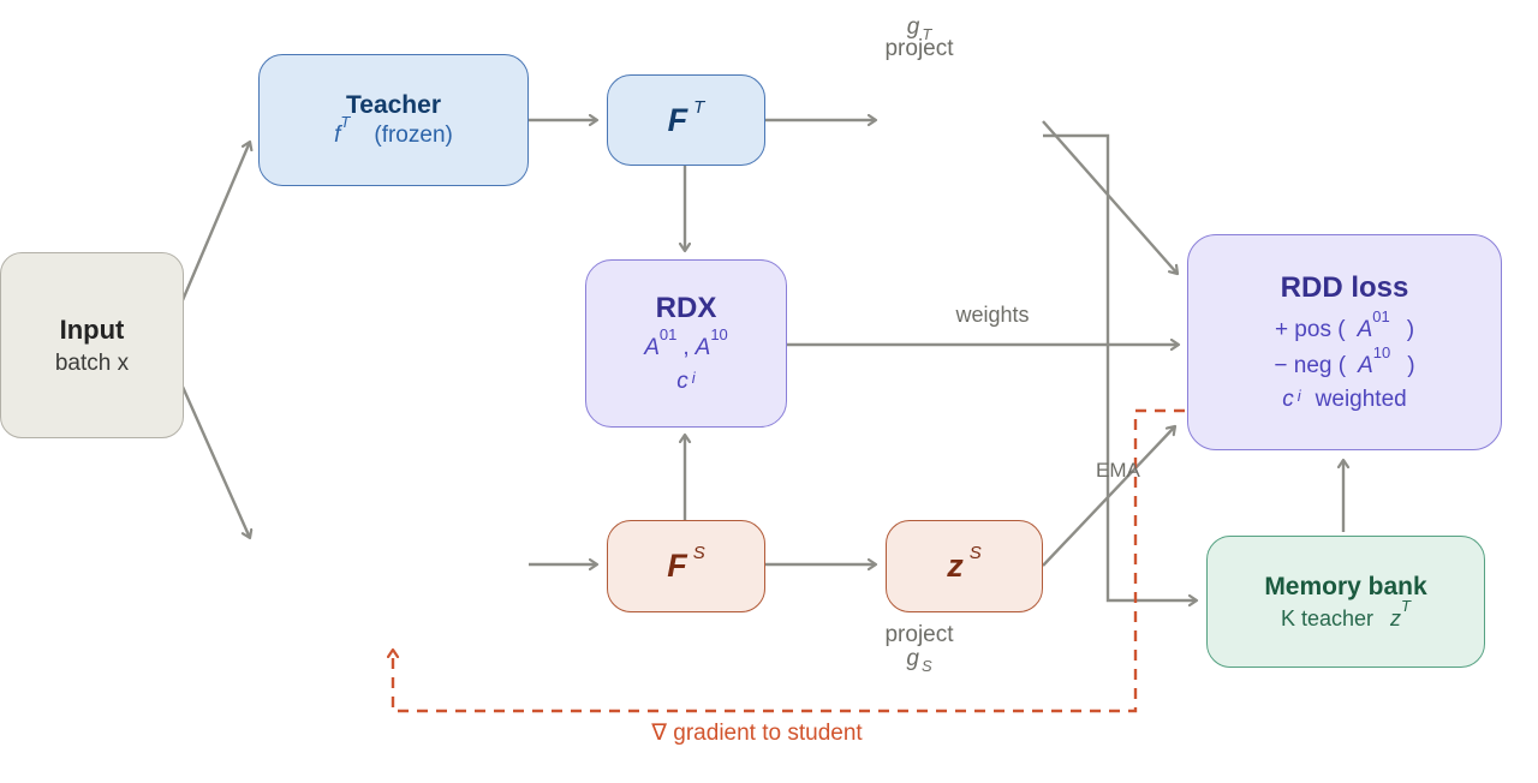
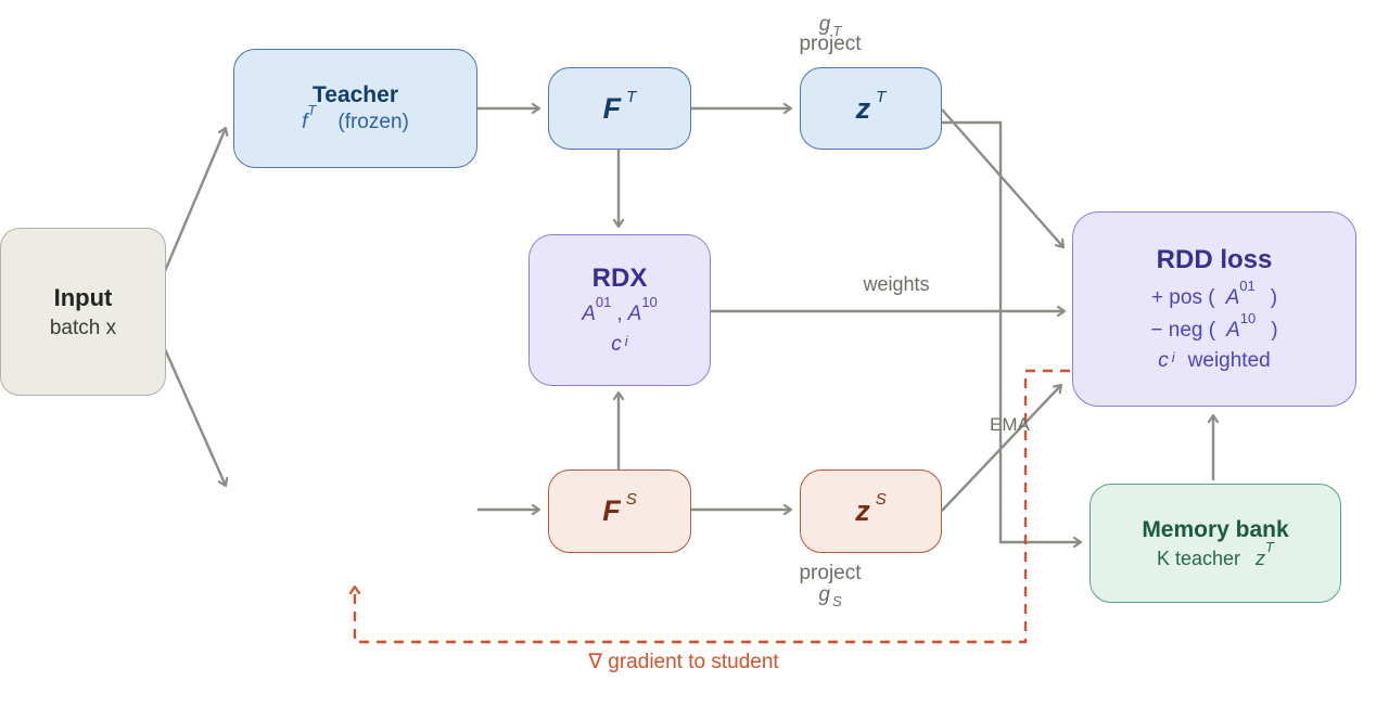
  Input
  batch x
  Teacher
  fT(frozen)
  F T
+ z T
  g T
  project
  RDX
  A01, A10
  c i
  weights
  EMA
  RDD loss
  + pos ( A01)
  − neg ( A10)
  c i weighted
  F S
  z S
  project
  g S
  Memory bank
  K teacher zT
  ∇ gradient to student
